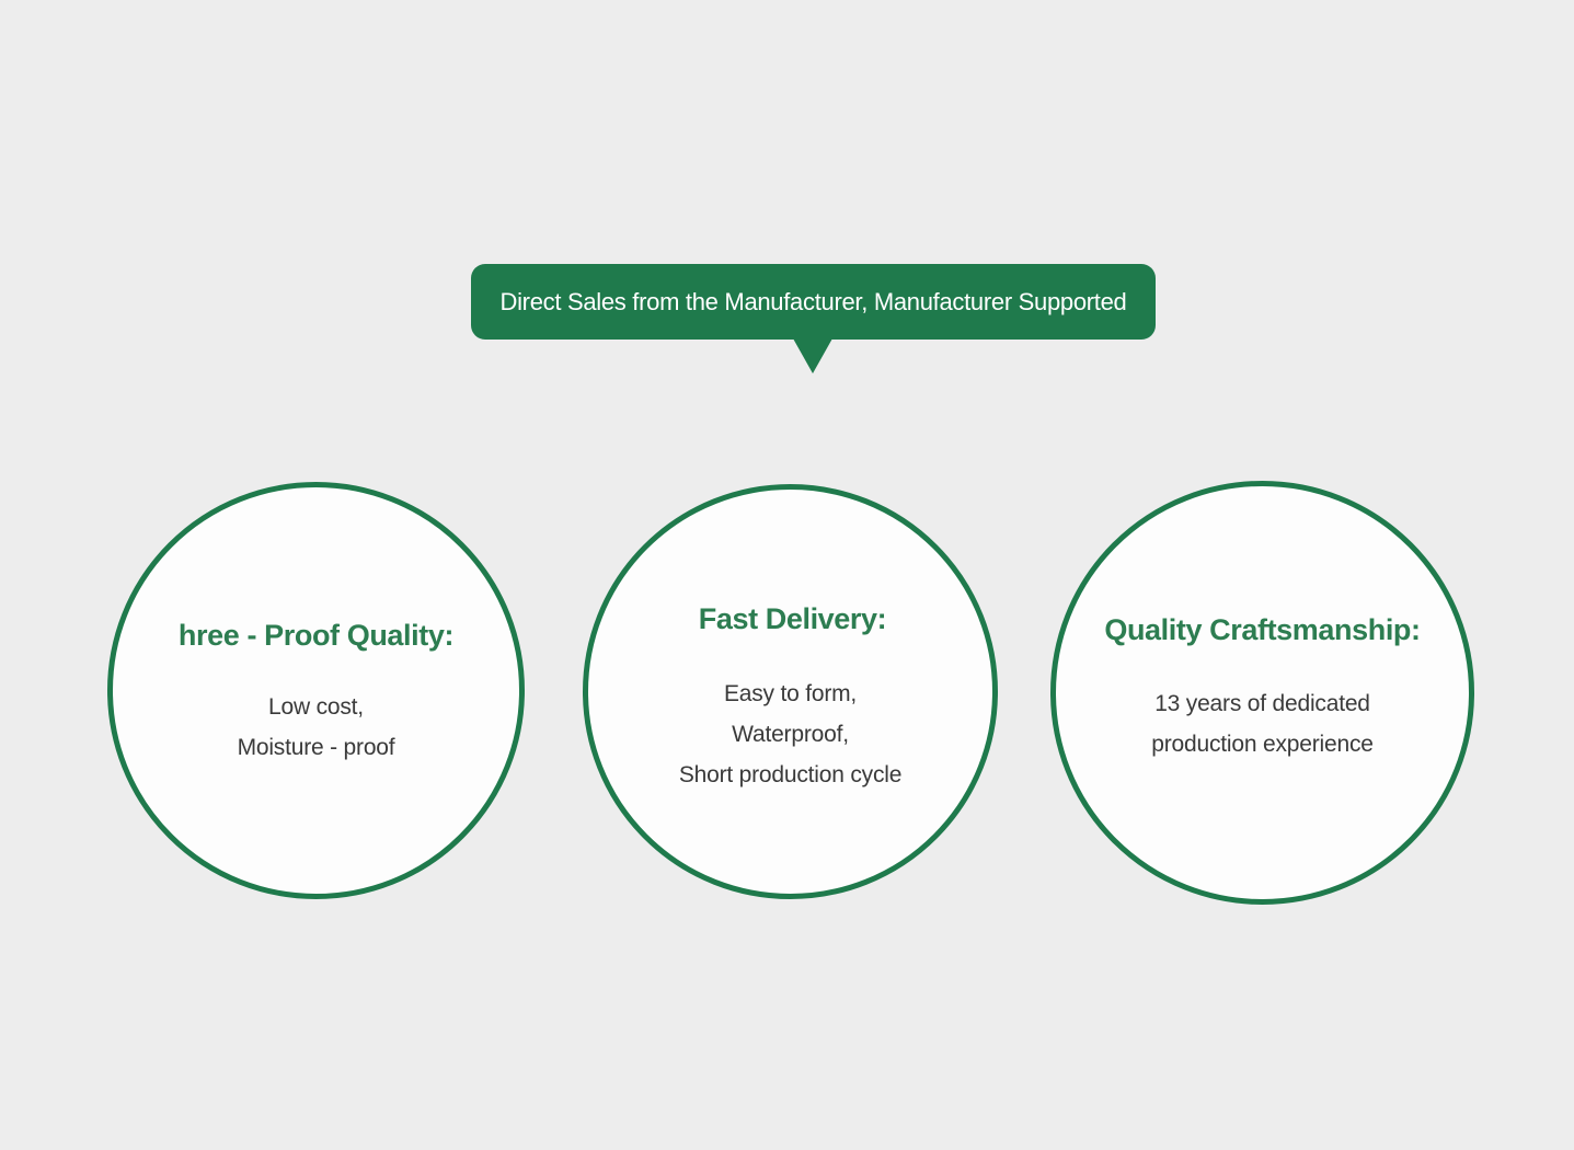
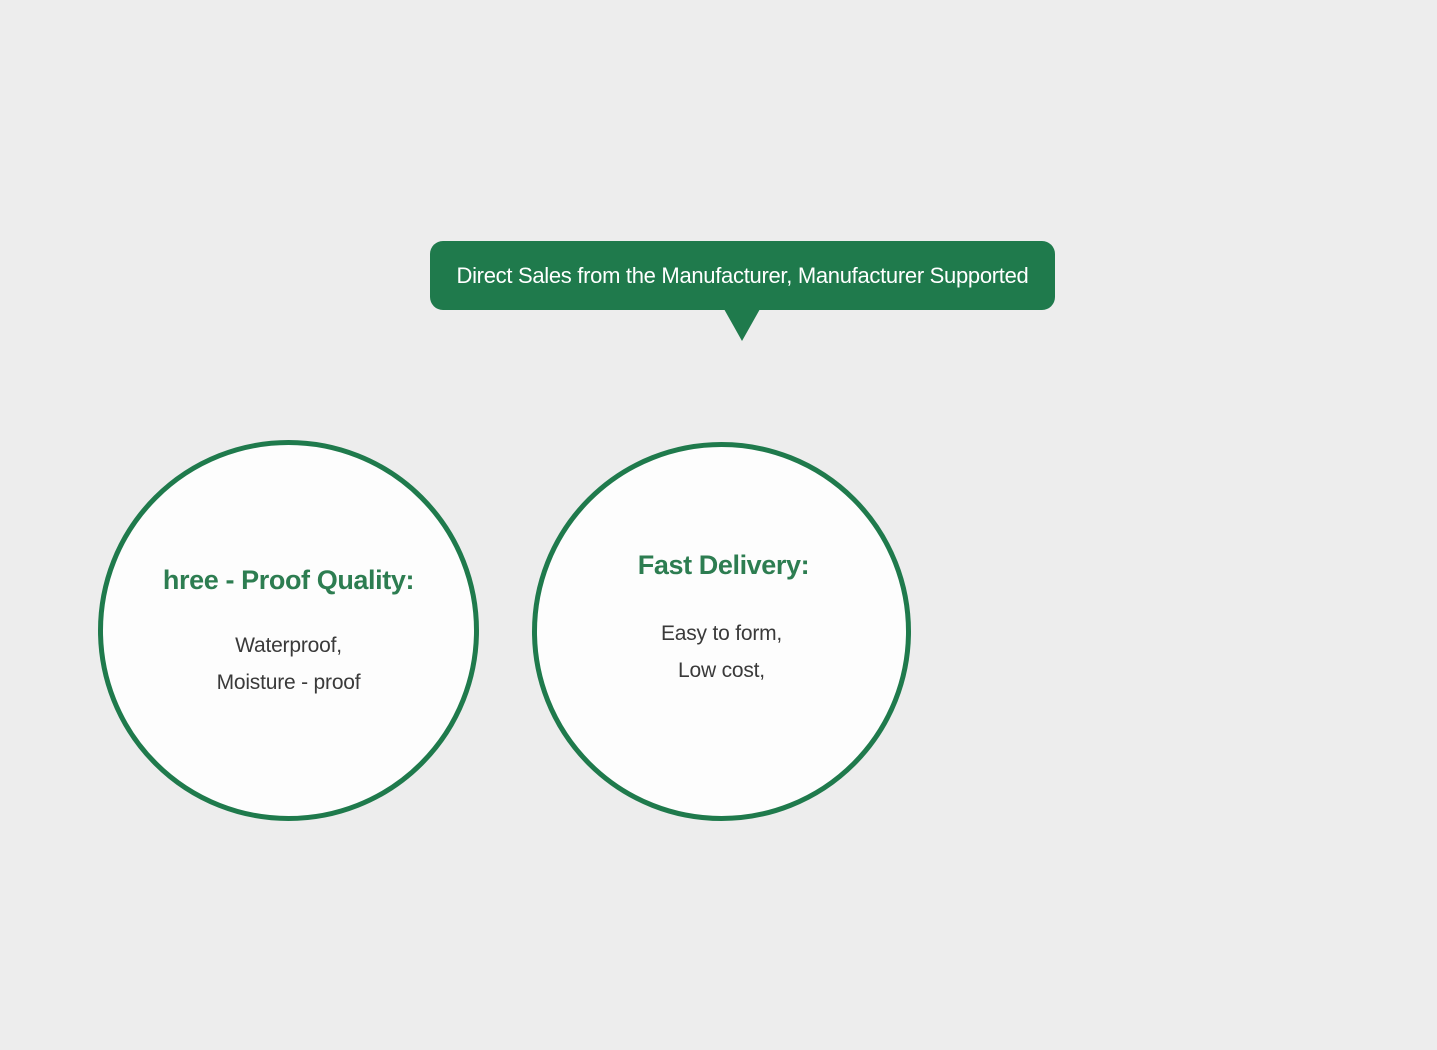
  Direct Sales from the Manufacturer, Manufacturer Supported
  hree - Proof Quality:
- Low cost,
+ Waterproof,
  Moisture - proof
  Fast Delivery:
  Easy to form,
- Waterproof,
+ Low cost,
- Short production cycle
- Quality Craftsmanship:
- 13 years of dedicated
- production experience
